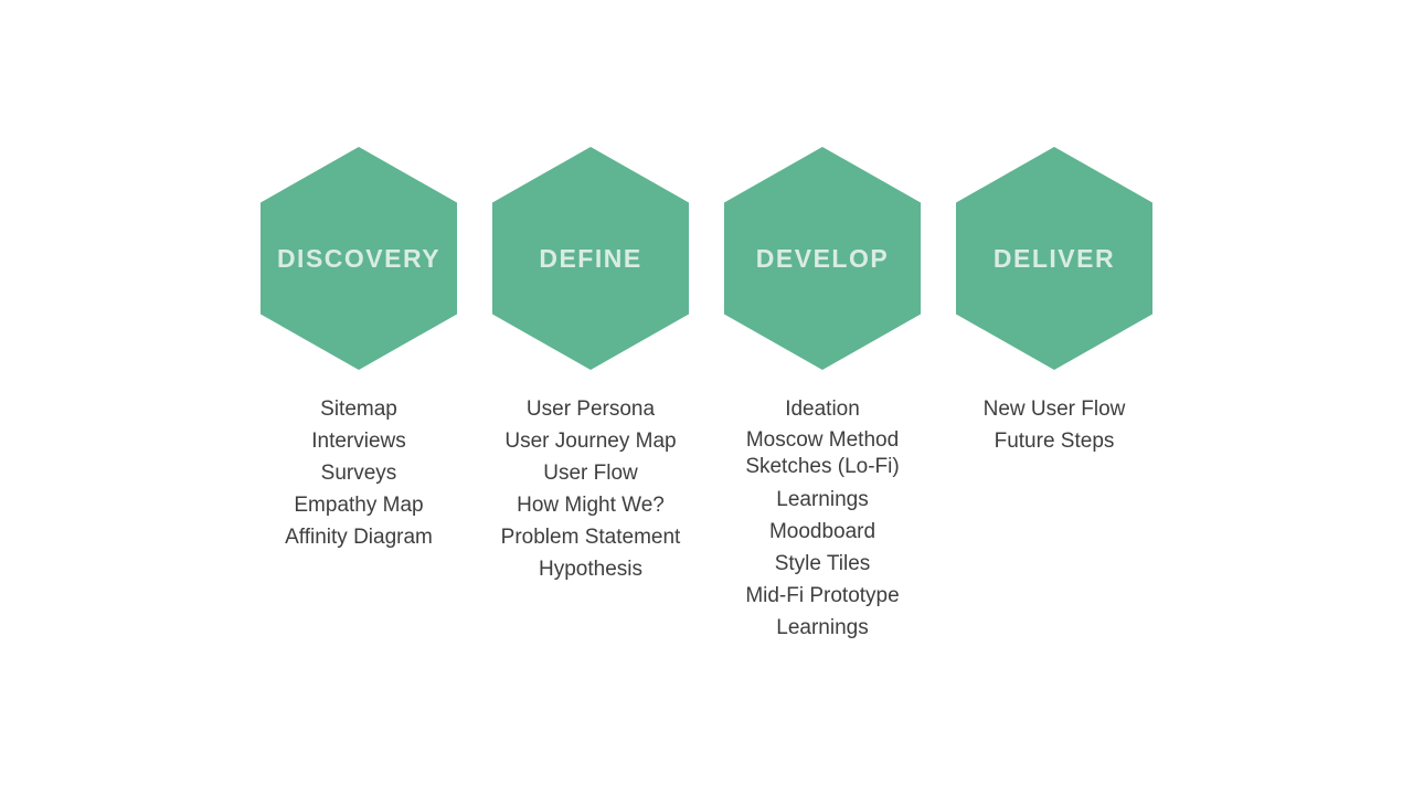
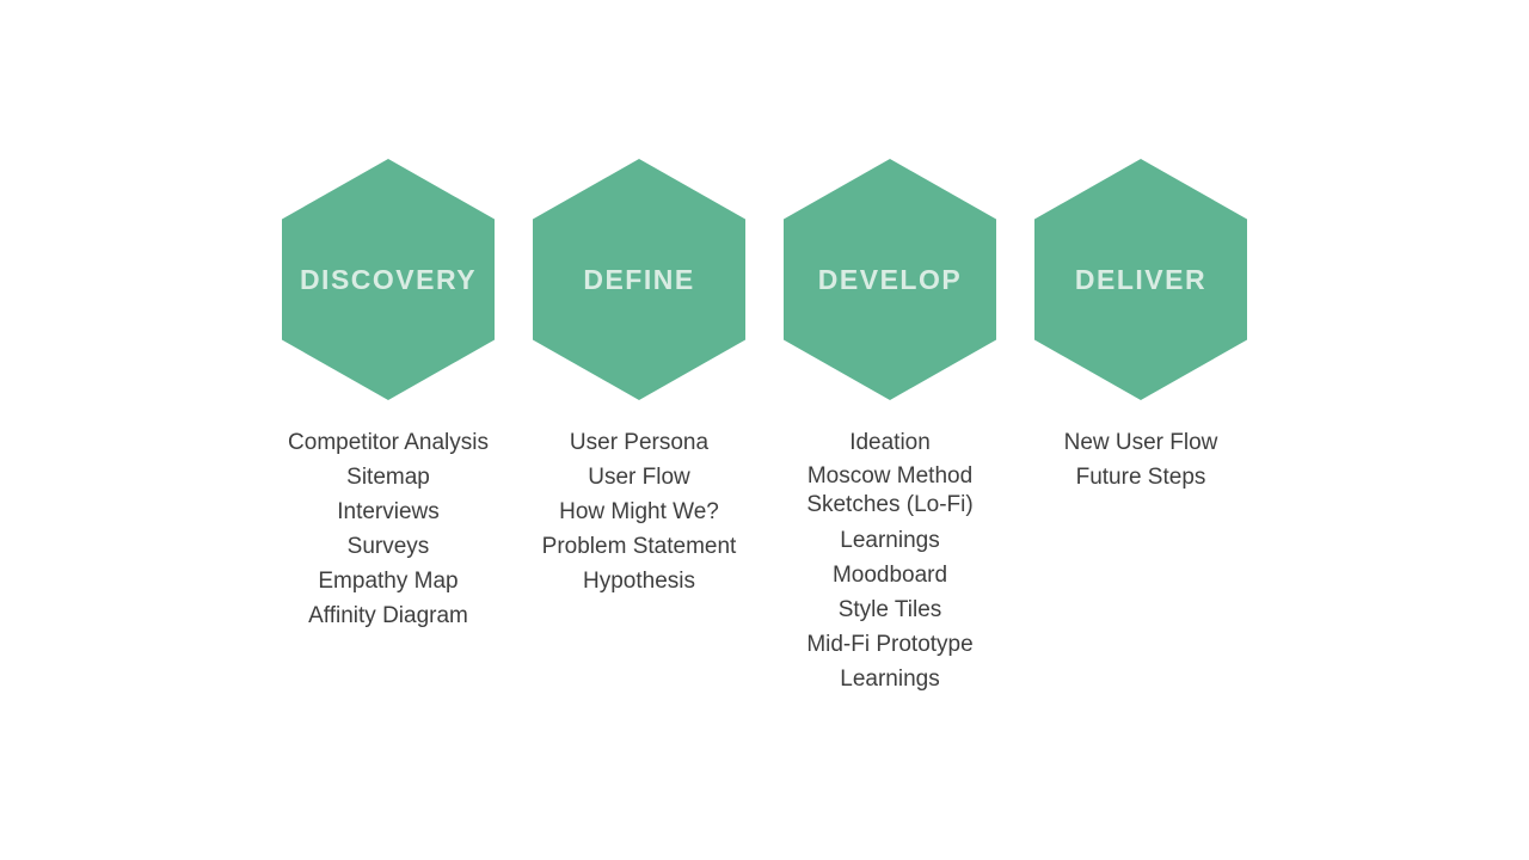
  DISCOVERY
+ Competitor Analysis
  Sitemap
  Interviews
  Surveys
  Empathy Map
  Affinity Diagram
  DEFINE
  User Persona
- User Journey Map
  User Flow
  How Might We?
  Problem Statement
  Hypothesis
  DEVELOP
  Ideation
  Moscow Method
  Sketches (Lo-Fi)
  Learnings
  Moodboard
  Style Tiles
  Mid-Fi Prototype
  Learnings
  DELIVER
  New User Flow
  Future Steps
